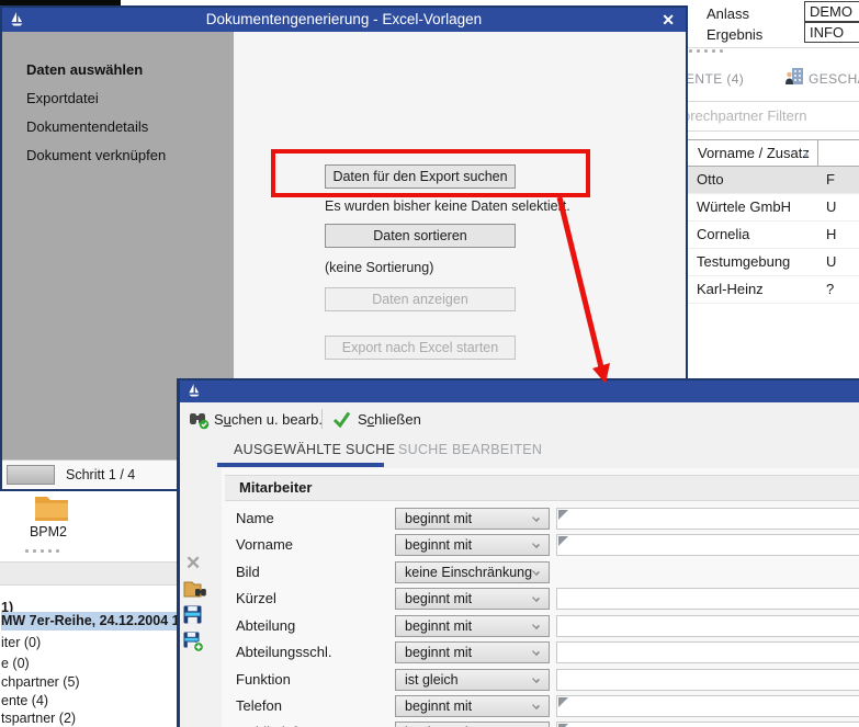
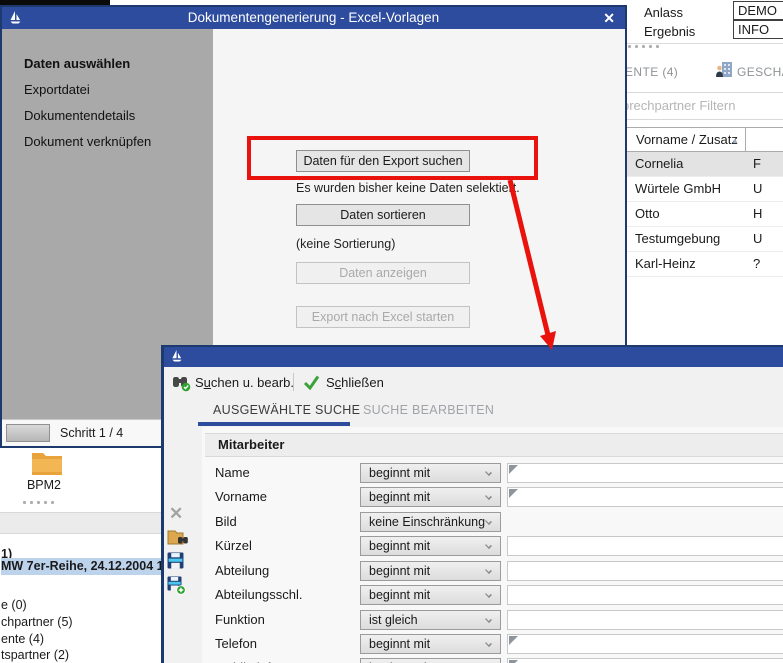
  Anlass
  DEMO
  Ergebnis
  INFO
  ENTE (4)
  GESCH
  rechpartner Filtern
  Vorname / Zusatz
  ▲
- Otto
+ Cornelia
  F
  Würtele GmbH
  U
- Cornelia
+ Otto
  H
  Testumgebung
  U
  Karl-Heinz
  ?
  BPM2
  1)
  MW 7er-Reihe, 24.12.2004
- iter (0)
  e (0)
  chpartner (5)
  ente (4)
  tspartner (2)
  Dokumentengenerierung - Excel-Vorlagen
  ✕
  Daten auswählen
  Exportdatei
  Dokumentendetails
  Dokument verknüpfen
  Daten für den Export suchen
  Es wurden bisher keine Daten selektie.
  Daten sortieren
  (keine Sortierung)
  Daten anzeigen
  Export nach Excel starten
  Schritt 1 / 4
  Suchen u. bearb
  Schließen
  AUSGEWÄHLTE SUCHE
  SUCHE BEARBEITEN
  ✕
  Mitarbeiter
  Name
  beginnt mit
  Vorname
  beginnt mit
  Bild
  keine Einschränkung
  Kürzel
  beginnt mit
  Abteilung
  beginnt mit
  Abteilungsschl.
  beginnt mit
  Funktion
  ist gleich
  Telefon
  beginnt mit
